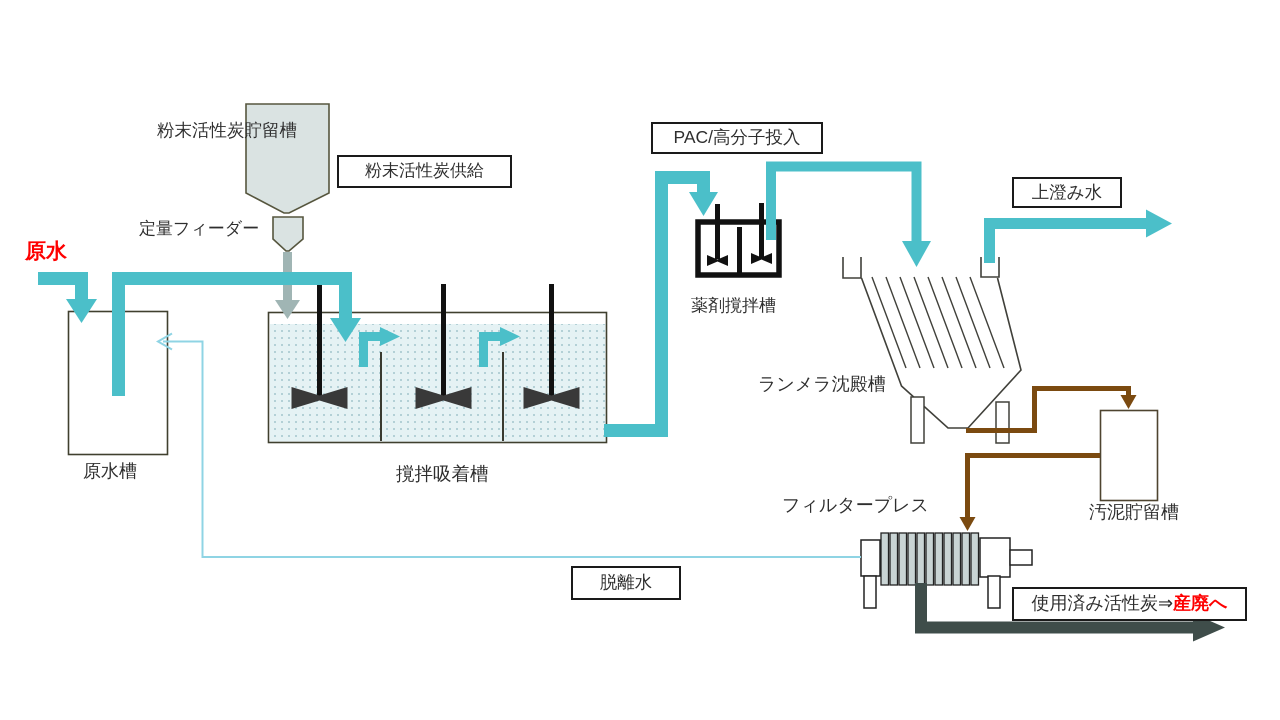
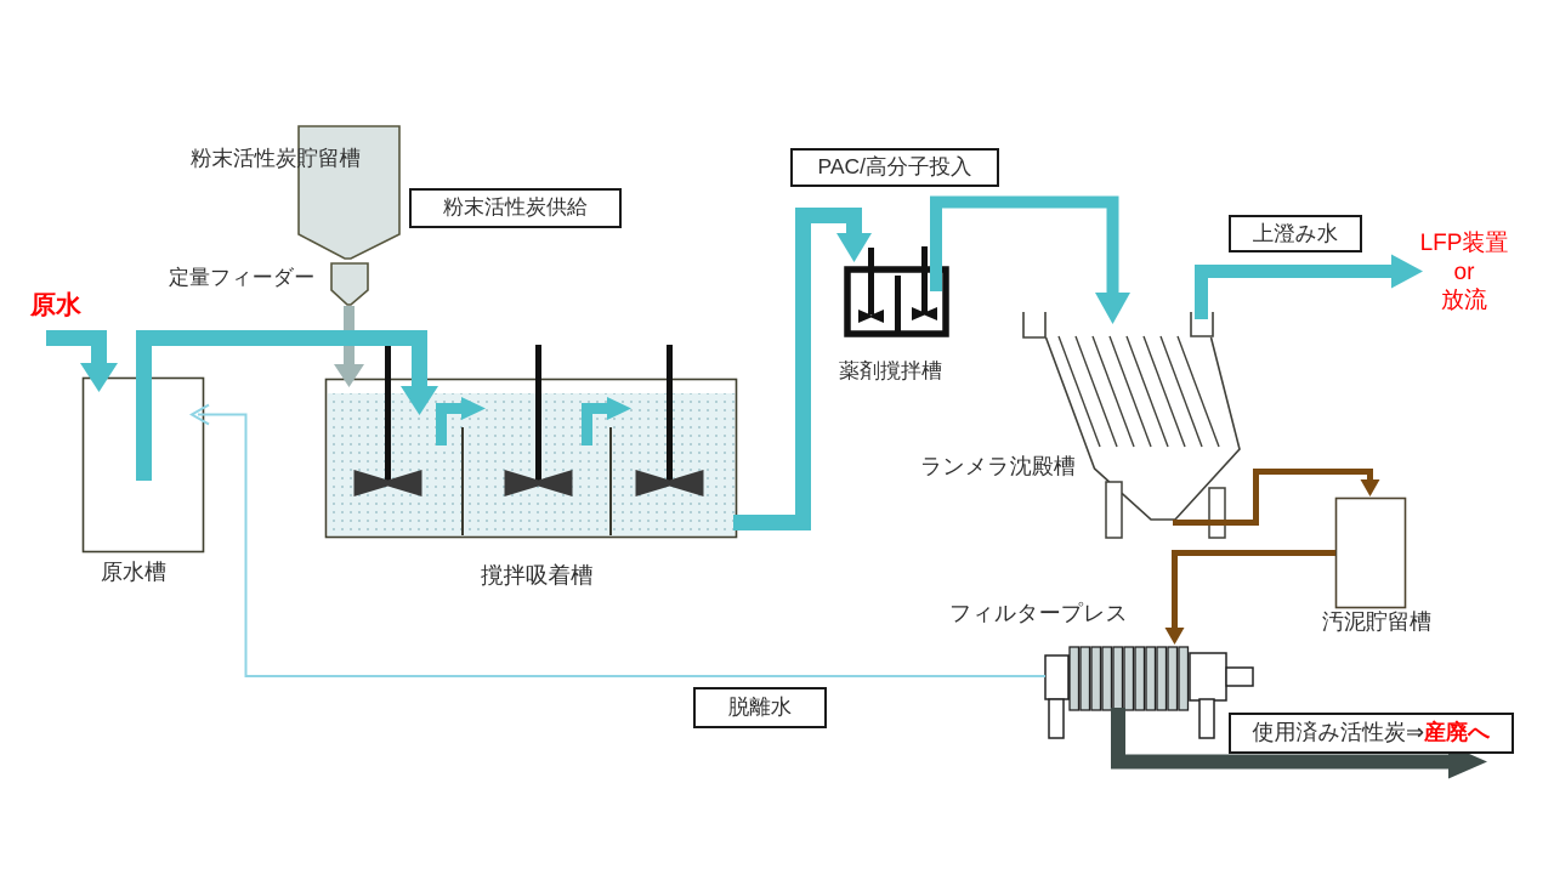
  粉末活性炭貯留槽
  定量フィーダー
  原水
  原水槽
  撹拌吸着槽
  薬剤撹拌槽
  ランメラ沈殿槽
  フィルタープレス
  汚泥貯留槽
+ LFP装置
+ or
+ 放流
  粉末活性炭供給
  PAC/高分子投入
  上澄み水
  脱離水
  使用済み活性炭⇒
  産廃へ
